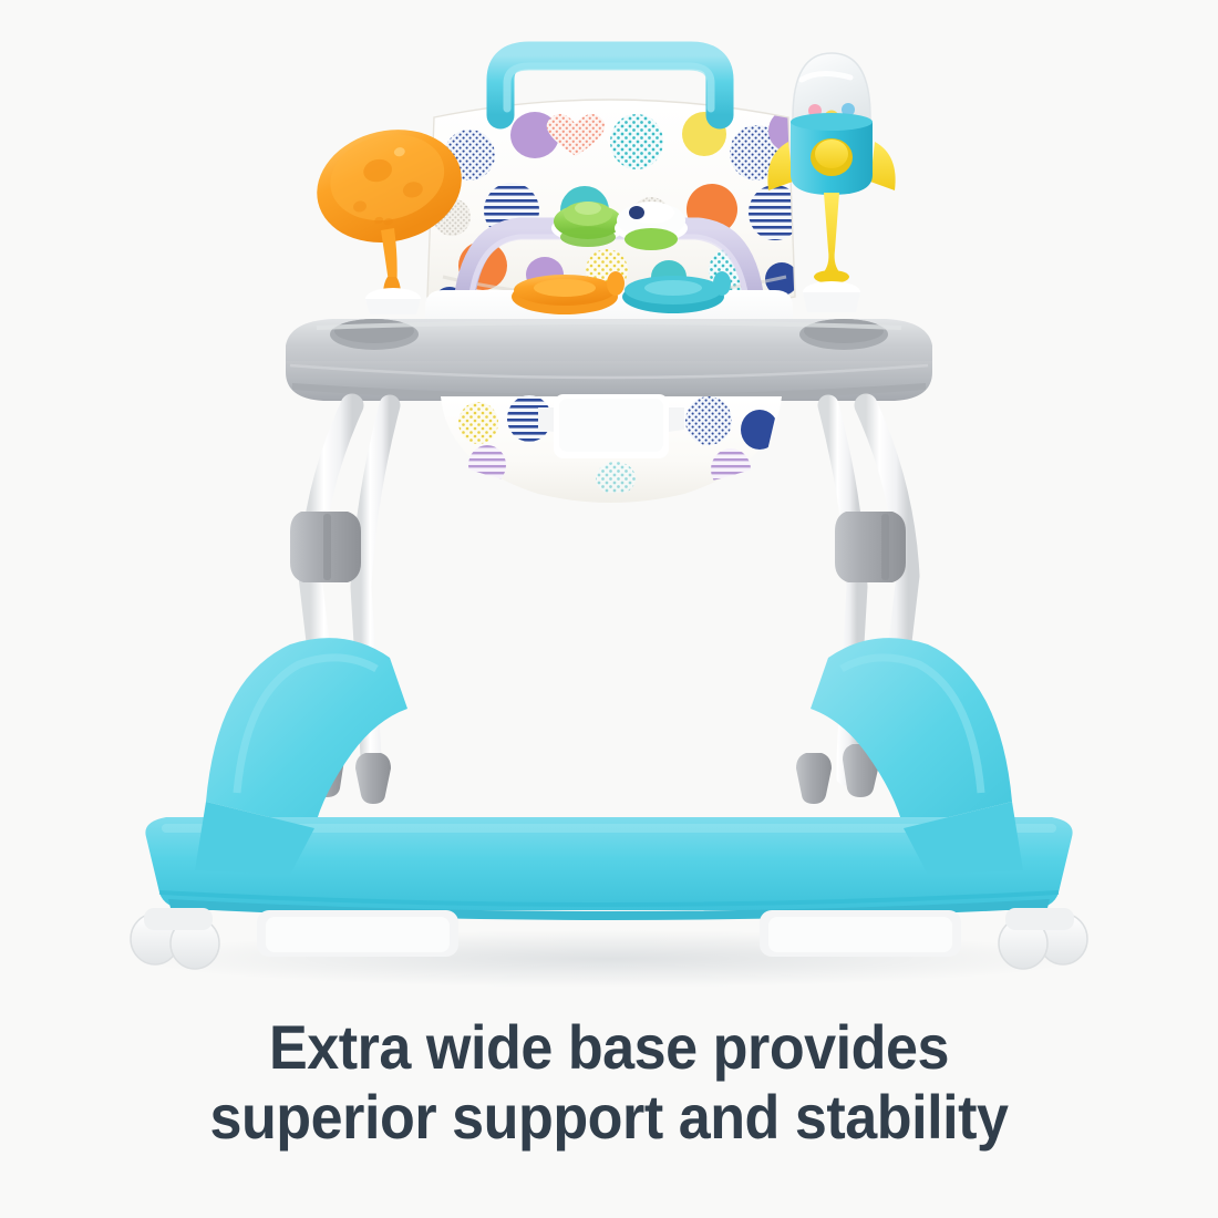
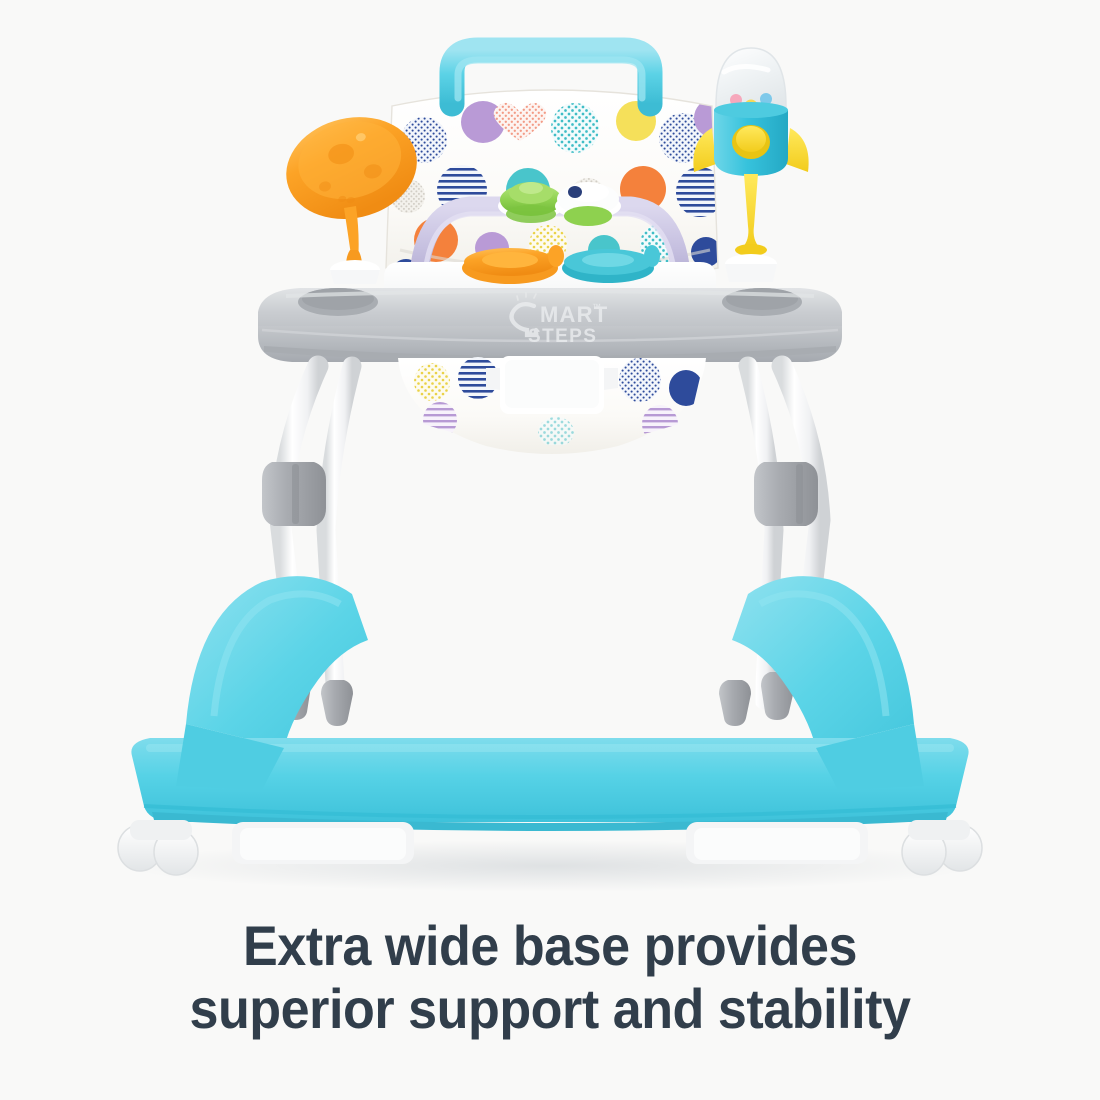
+ MART
+ ™
+ STEPS
  Extra wide base provides
  superior support and stability
